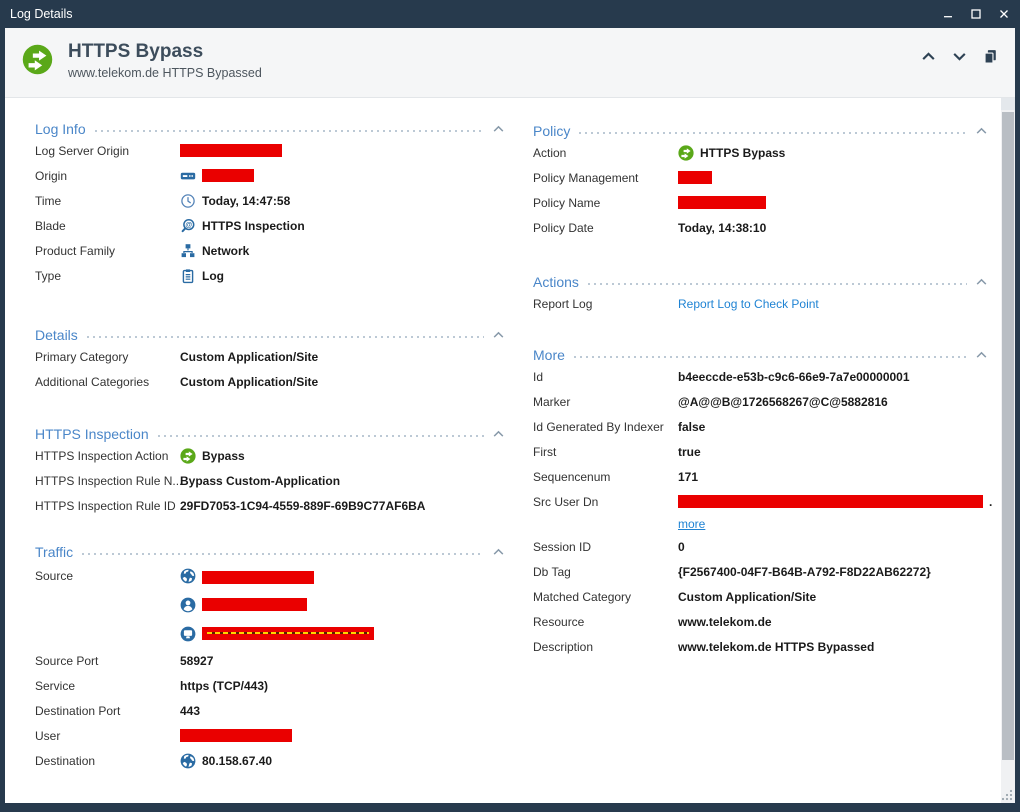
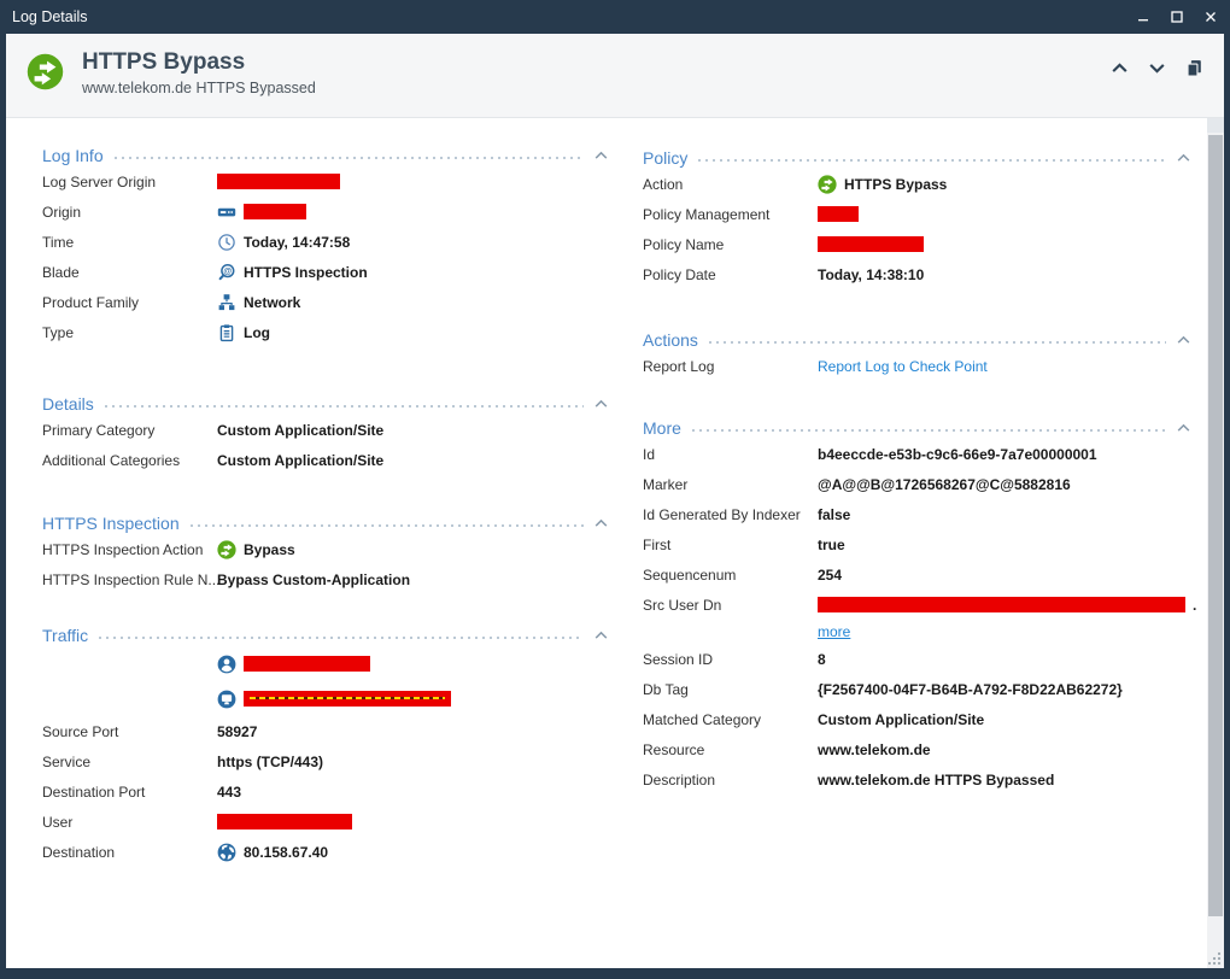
  Log Details
  HTTPS Bypass
  www.telekom.de HTTPS Bypassed
  Log Info
  Log Server Origin
  Origin
  Time
  Today, 14:47:58
  Blade
  HTTPS Inspection
  Product Family
  Network
  Type
  Log
  Details
  Primary Category
  Custom Application/Site
  Additional Categories
  Custom Application/Site
  HTTPS Inspection
  HTTPS Inspection Action
  Bypass
  HTTPS Inspection Rule N..
  Bypass Custom-Application
- HTTPS Inspection Rule ID
- 29FD7053-1C94-4559-889F-69B9C77AF6BA
  Traffic
- Source
  Source Port
  58927
  Service
  https (TCP/443)
  Destination Port
  443
  User
  Destination
  80.158.67.40
  Policy
  Action
  HTTPS Bypass
  Policy Management
  Policy Name
  Policy Date
  Today, 14:38:10
  Actions
  Report Log
  Report Log to Check Point
  More
  Id
  b4eeccde-e53b-c9c6-66e9-7a7e00000001
  Marker
  @A@@B@1726568267@C@5882816
  Id Generated By Indexer
  false
  First
  true
  Sequencenum
- 171
+ 254
  Src User Dn
  .
  more
  Session ID
- 0
+ 8
  Db Tag
  {F2567400-04F7-B64B-A792-F8D22AB62272}
  Matched Category
  Custom Application/Site
  Resource
  www.telekom.de
  Description
  www.telekom.de HTTPS Bypassed
